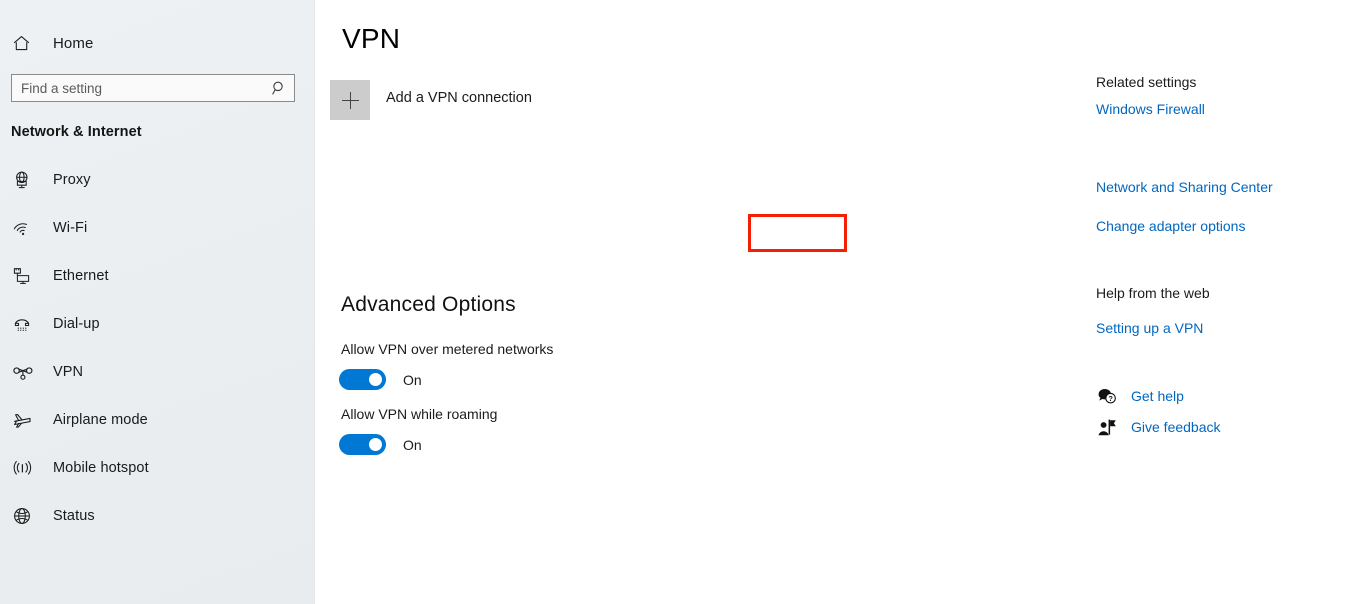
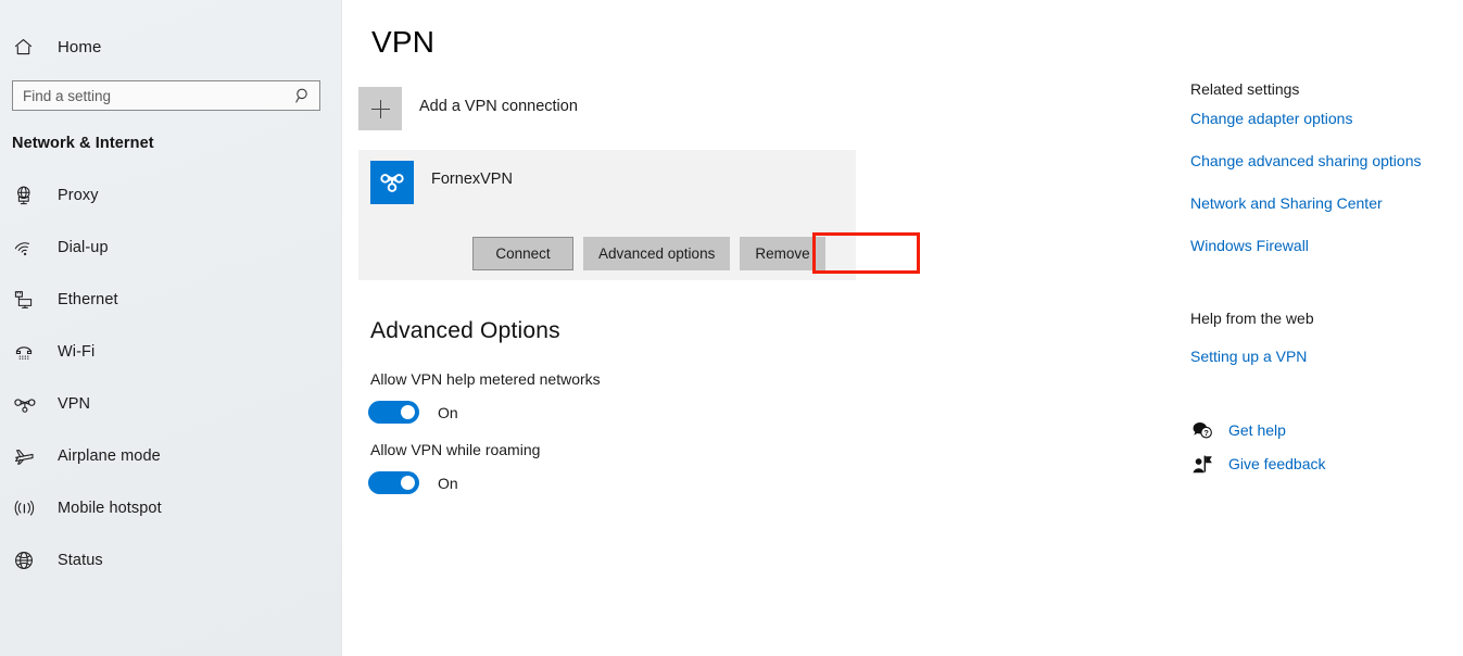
  Home
  Find a setting
  Network & Internet
  Proxy
- Wi-Fi
+ Dial-up
  Ethernet
- Dial-up
+ Wi-Fi
  VPN
  Airplane mode
  Mobile hotspot
  Status
  VPN
  Add a VPN connection
+ FornexVPN
+ Connect
+ Advanced options
+ Remove
  Advanced Options
- Allow VPN over metered networks
+ Allow VPN help metered networks
  On
  Allow VPN while roaming
  On
  Related settings
- Windows Firewall
+ Change adapter options
+ Change advanced sharing options
  Network and Sharing Center
- Change adapter options
+ Windows Firewall
  Help from the web
  Setting up a VPN
  ?
  Get help
  Give feedback
